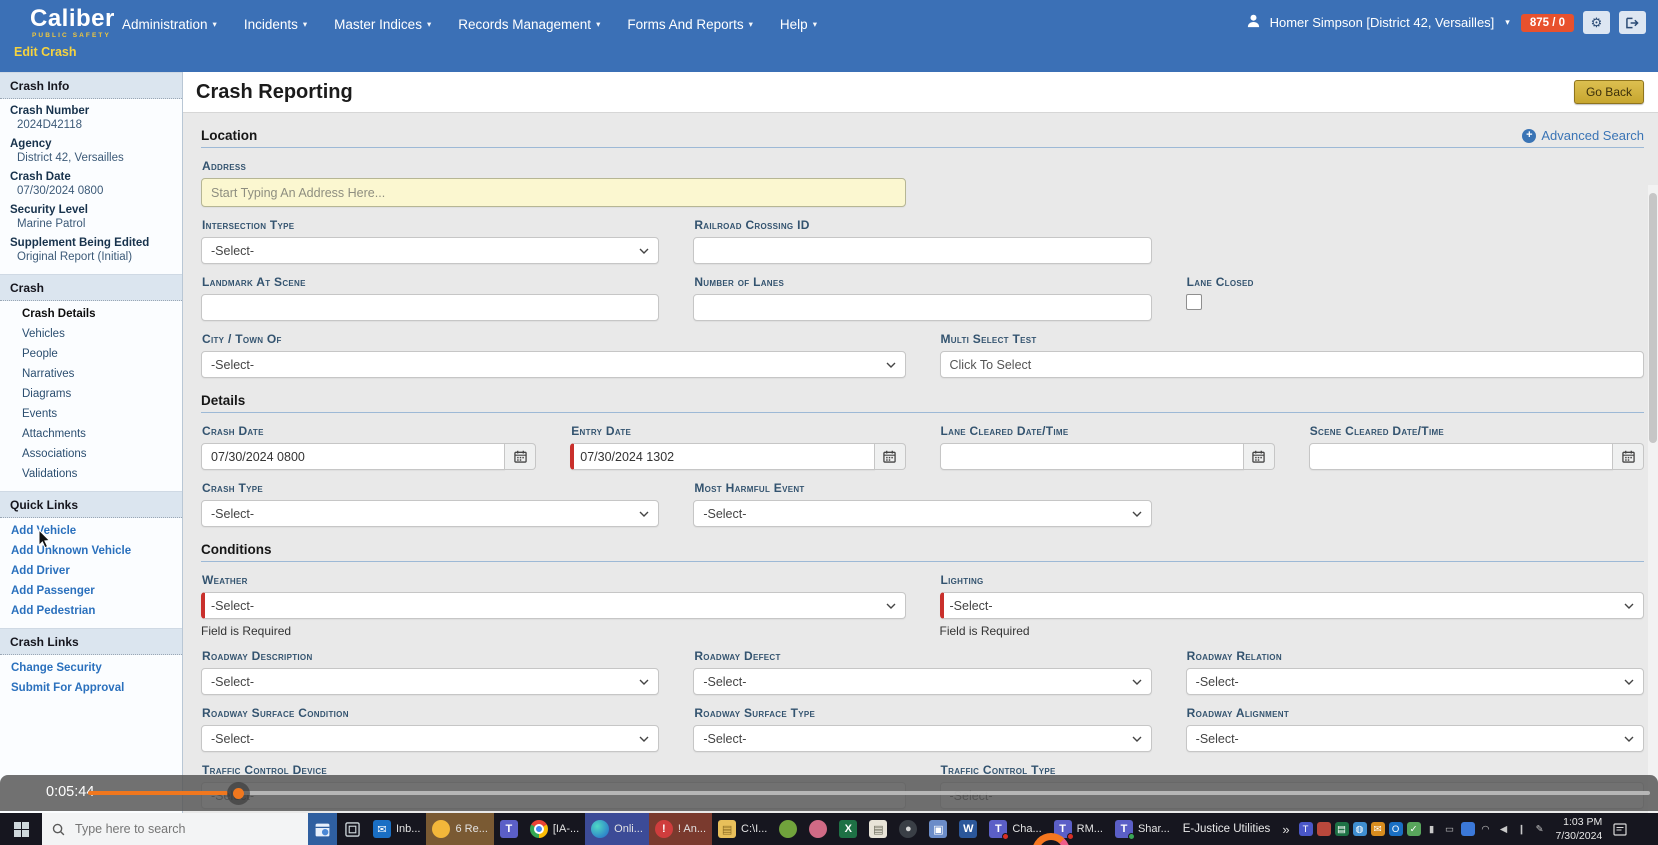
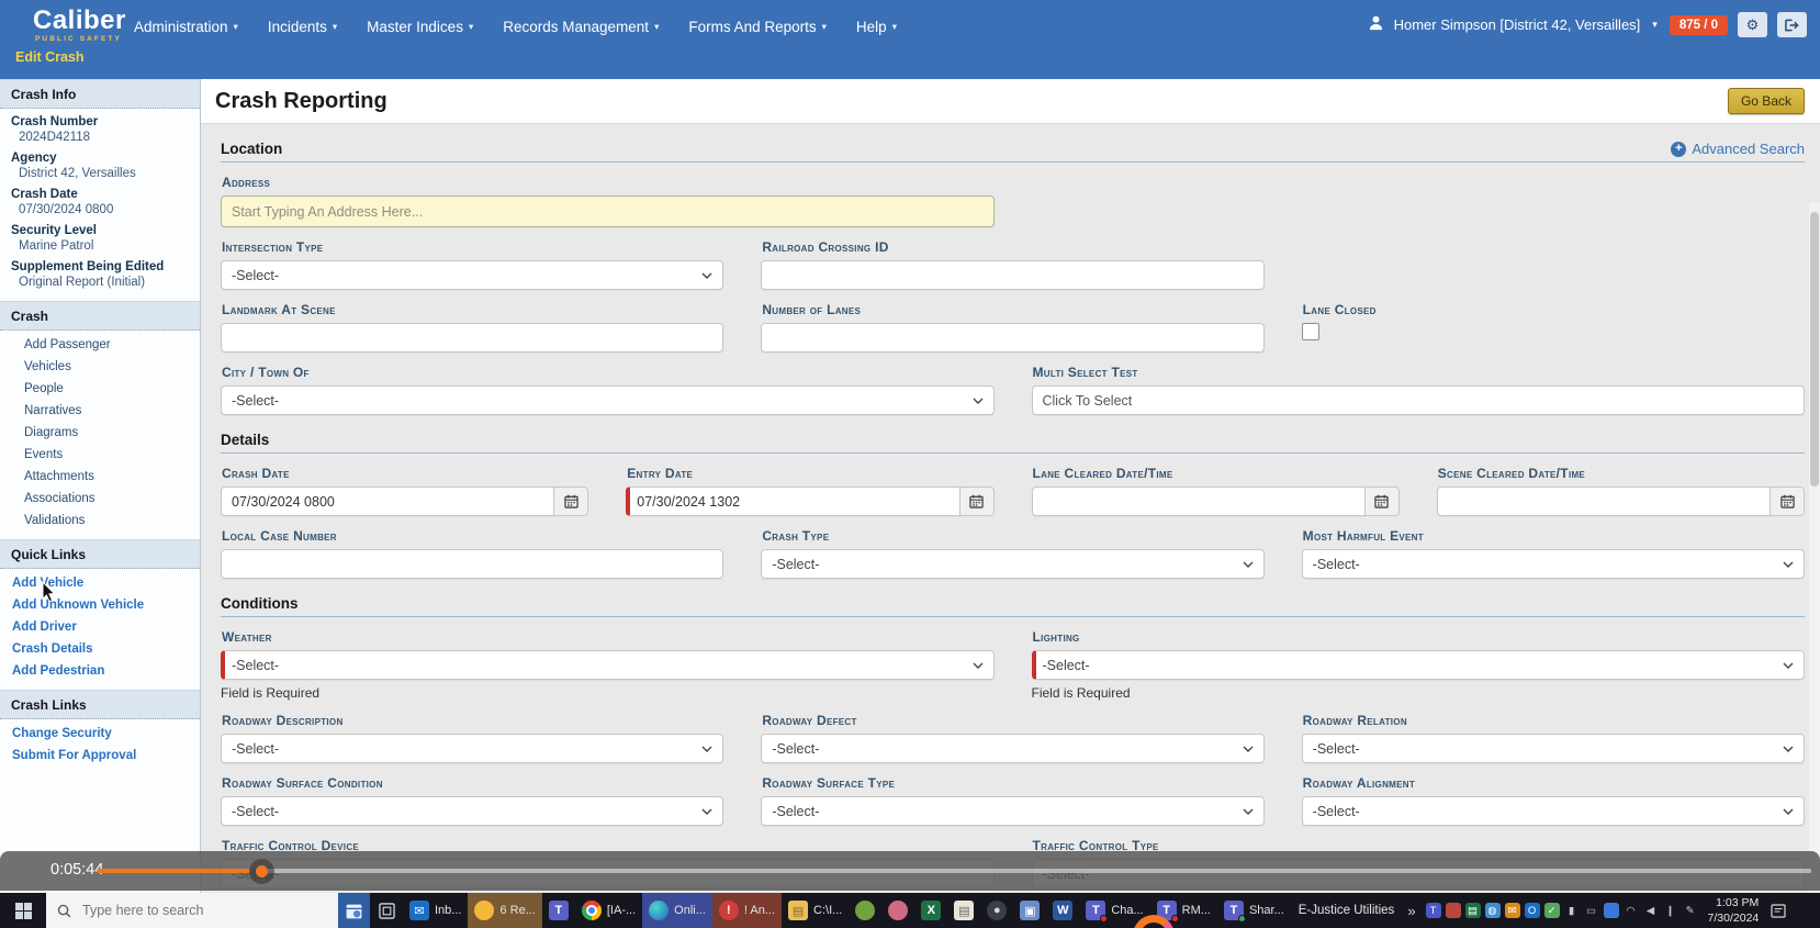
  Caliber
  Administration
  ▾
  Incidents
  ▾
  Master Indices
  ▾
  Records Management
  ▾
  Forms And Reports
  ▾
  Help
  ▾
  Edit Crash
  Homer Simpson [District 42, Versailles]
  ▾
  875 / 0
  ⚙
  Crash Info
  Crash Number
  2024D42118
  Agency
  District 42, Versailles
  Crash Date
  07/30/2024 0800
  Security Level
  Marine Patrol
  Supplement Being Edited
  Original Report (Initial)
  Crash
- Crash Details
+ Add Passenger
  Vehicles
  People
  Narratives
  Diagrams
  Events
  Attachments
  Associations
  Validations
  Quick Links
  Addehicle
  Add Unknown Vehicle
  Add Driver
- Add Passenger
+ Crash Details
  Add Pedestrian
  Crash Links
  Change Security
  Submit For Approval
  Crash Reporting
  Go Back
  Location
  +
  Advanced Search
  Address
  Start Typing An Address Here...
  Intersection Type
  -Select-
  Railroad Crossing ID
  Landmark At Scene
  Number of Lanes
  Lane Closed
  City / Town Of
  -Select-
  Multi Select Test
  Click To Select
  Details
  Crash Date
  07/30/2024 0800
  Entry Date
  07/30/2024 1302
  Lane Cleared Date/Time
  Scene Cleared Date/Time
+ Local Case Number
  Crash Type
  -Select-
  Most Harmful Event
  -Select-
  Conditions
  Weather
  -Select-
  Field is Required
  Lighting
  -Select-
  Field is Required
  Roadway Description
  -Select-
  Roadway Defect
  -Select-
  Roadway Relation
  -Select-
  Roadway Surface Condition
  -Select-
  Roadway Surface Type
  -Select-
  Roadway Alignment
  -Select-
  Traffic Control Device
  -Selt-
  Traffic Control Type
  -Select-
  0:05:4
  Type here to search
  ✉
  Inb...
  6 Re...
  T
  [IA-...
  Onli...
  !
  ! An...
  ▤
  C:\I...
  X
  ▤
  ●
  ▣
  W
  T
  Cha...
  T
  RM...
  T
  Shar...
  E-Justice Utilities
  »
  T
  ▤
  ◍
  ✉
  O
  ✓
  ▮
  ▭
  ◠
  ◀
  ❙
  ✎
  1:03 PM
  7/30/2024
